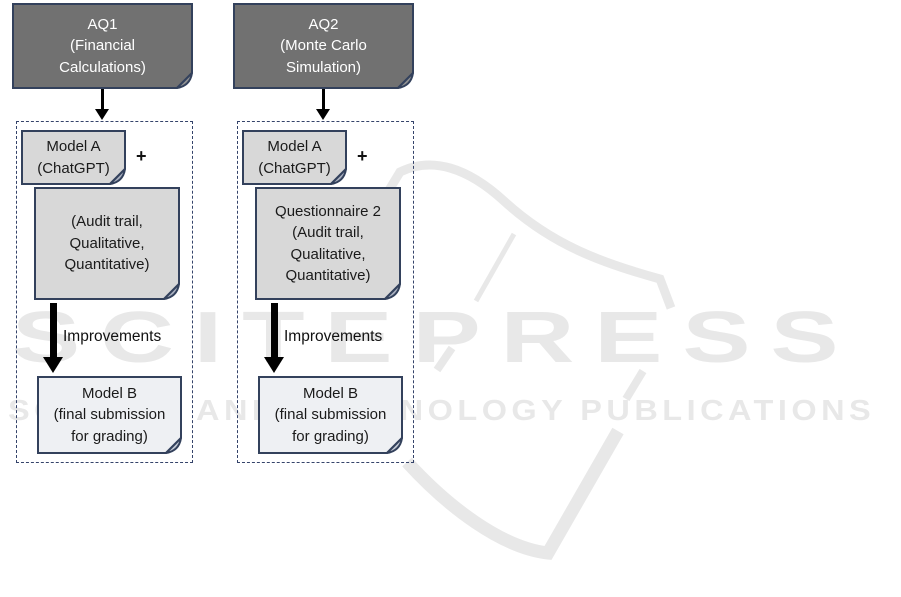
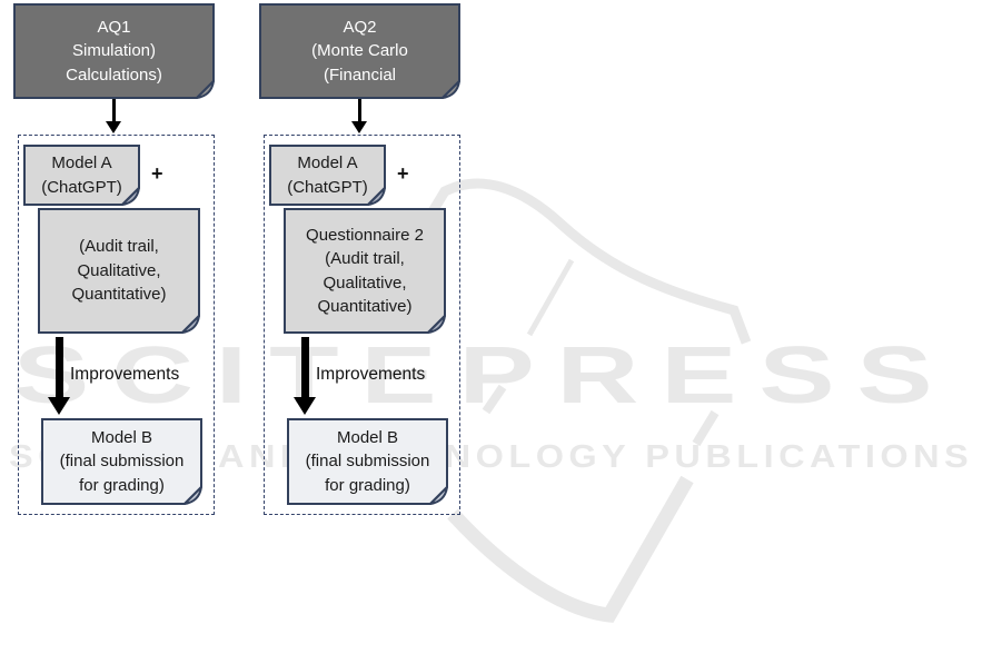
  CITEPRESS
  AQ1
- (Financial
+ Simulation)
  Calculations)
  Model A
  (ChatGPT)
  +
  (Audit trail,
  Qualitative,
  Quantitative)
  Improvements
  Model B
  (final submission
  for grading)
  AQ2
  (Monte Carlo
- Simulation)
+ (Financial
  Model A
  (ChatGPT)
  +
  Questionnaire 2
  (Audit trail,
  Qualitative,
  Quantitative)
  Improvements
  Model B
  (final submission
  for grading)
